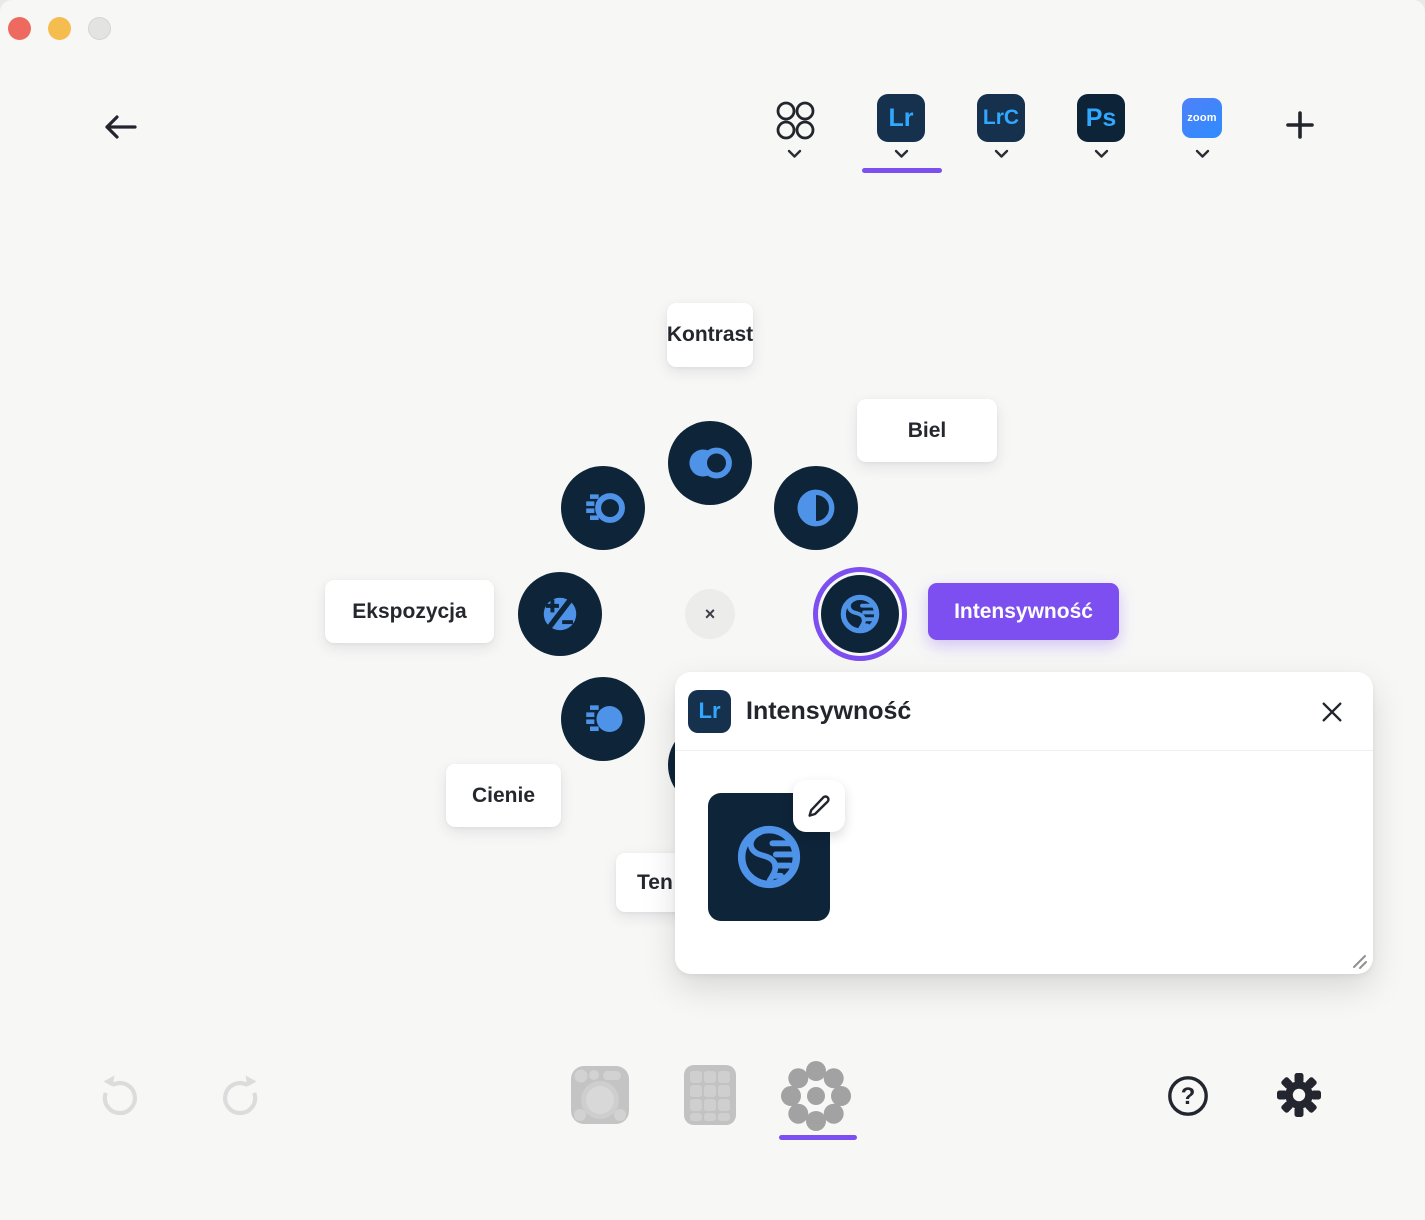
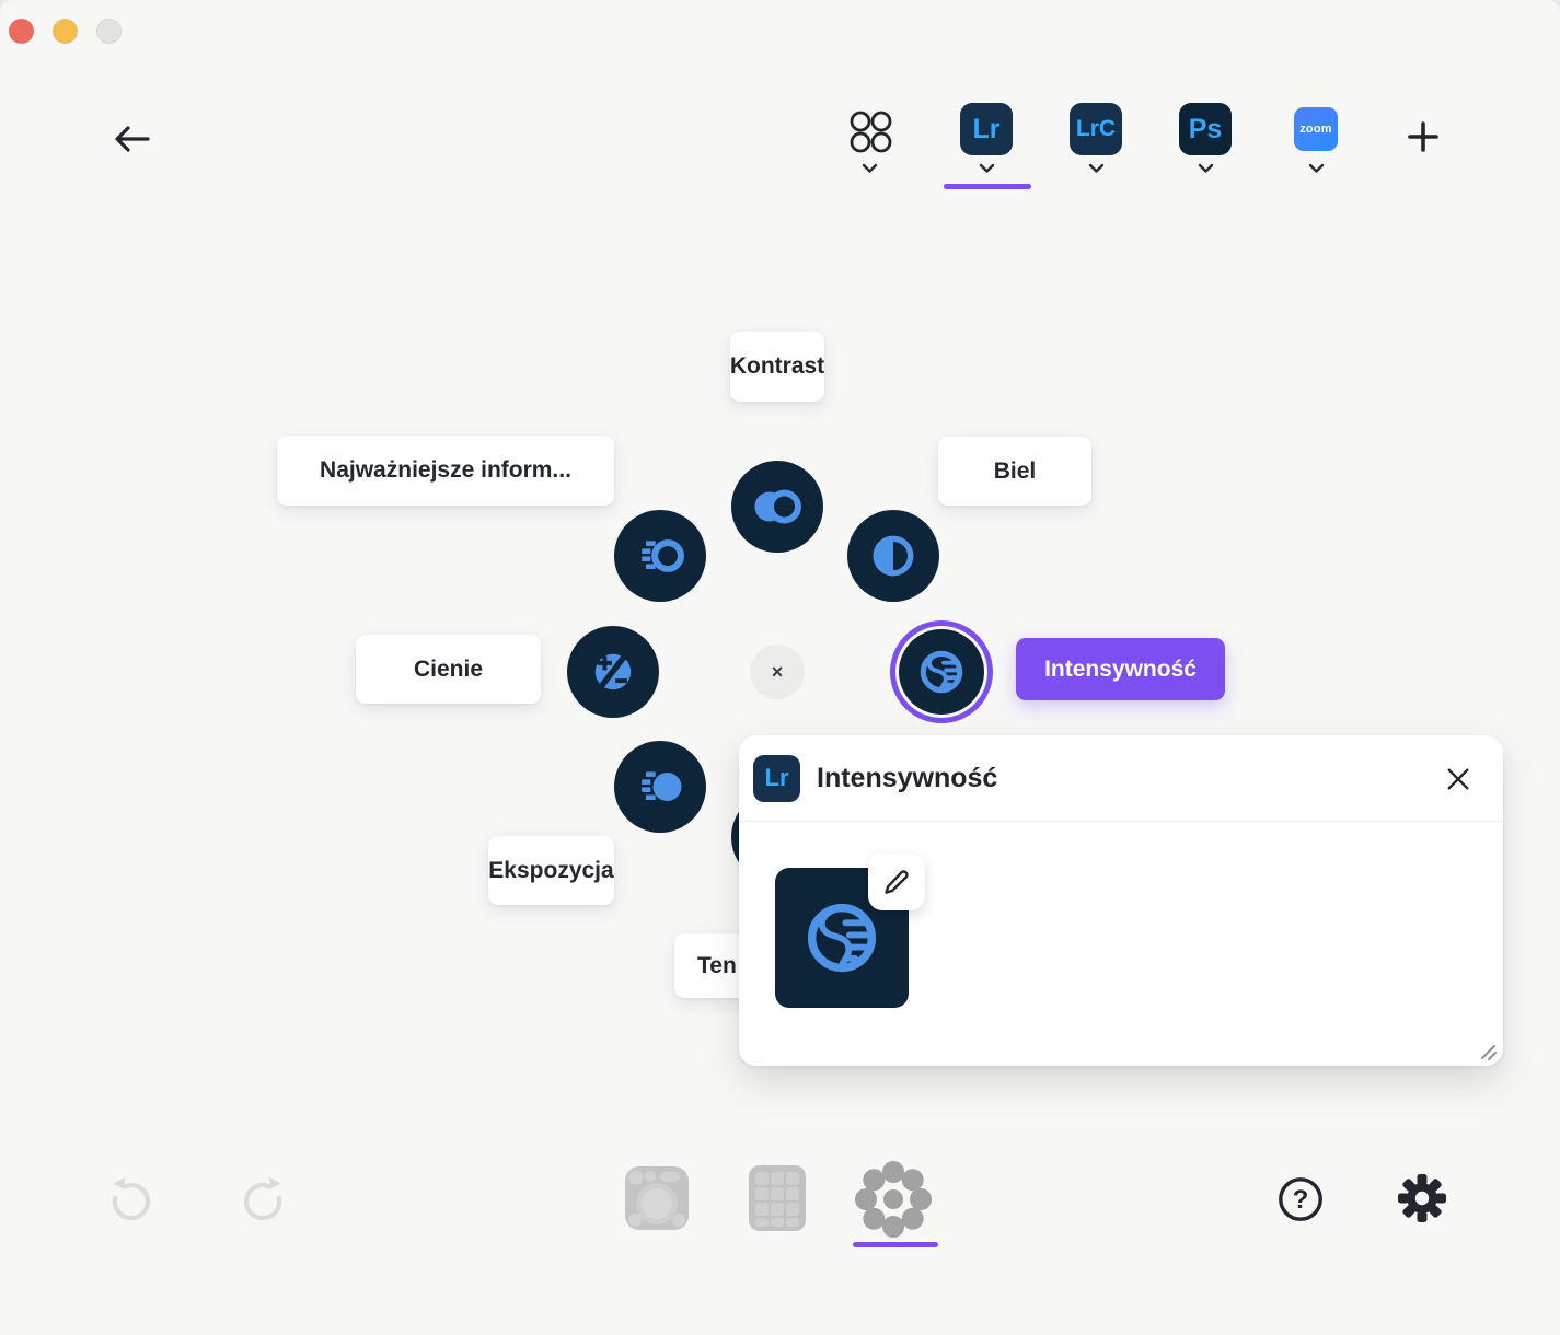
  Lr
  LrC
  Ps
  zoom
  Kontrast
+ Najważniejsze inform...
  Biel
- Ekspozycja
+ Cienie
  Intensywność
- Cienie
+ Ekspozycja
  Ten
  ×
  Lr
  Intensywność
  ?
